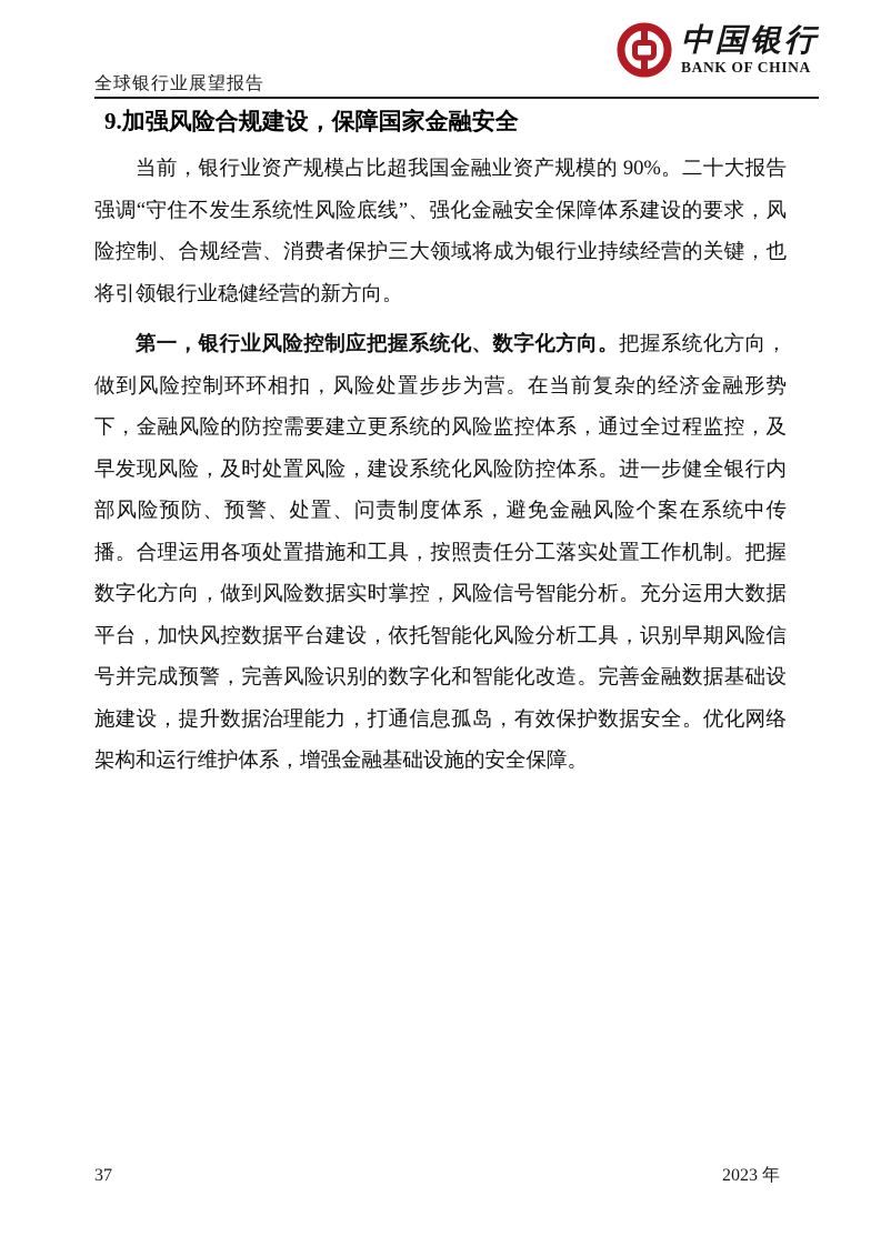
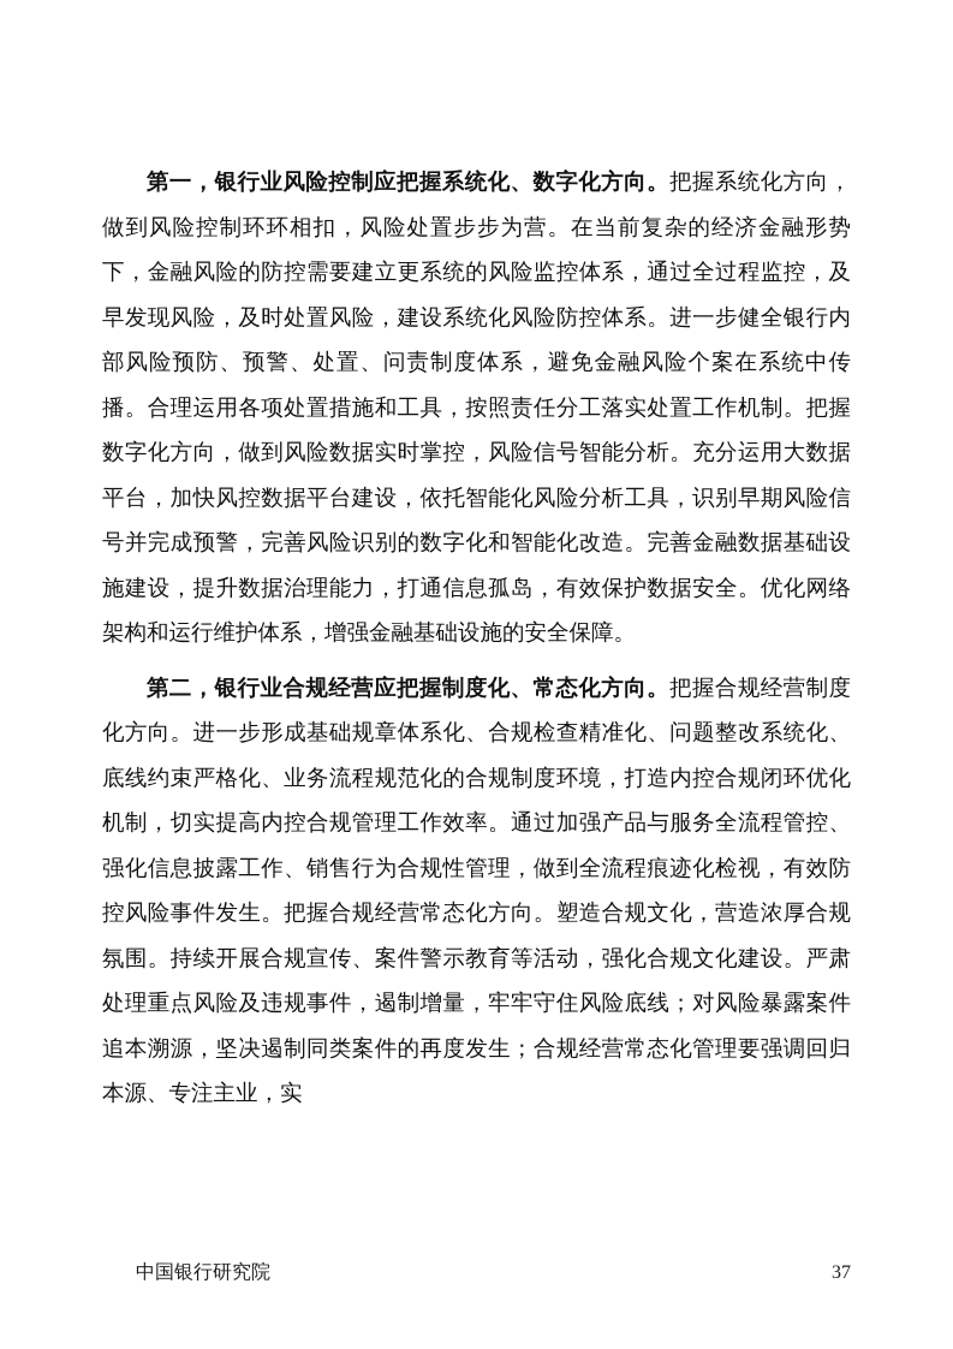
- 全球银行业展望报告
- 中国银行
- BANK OF CHINA
- 9.加强风险合规建设，保障国家金融安全
- 当前，银行业资产规模占比超我国金融业资产规模的 90%。二十大报告强调“守住不发生系统性风险底线”、强化金融安全保障体系建设的要求，风险控制、合规经营、消费者保护三大领域将成为银行业持续经营的关键，也将引领银行业稳健经营的新方向。
  第一，银行业风险控制应把握系统化、数字化方向。把握系统化方向，做到风险控制环环相扣，风险处置步步为营。在当前复杂的经济金融形势下，金融风险的防控需要建立更系统的风险监控体系，通过全过程监控，及早发现风险，及时处置风险，建设系统化风险防控体系。进一步健全银行内部风险预防、预警、处置、问责制度体系，避免金融风险个案在系统中传播。合理运用各项处置措施和工具，按照责任分工落实处置工作机制。把握数字化方向，做到风险数据实时掌控，风险信号智能分析。充分运用大数据平台，加快风控数据平台建设，依托智能化风险分析工具，识别早期风险信号并完成预警，完善风险识别的数字化和智能化改造。完善金融数据基础设施建设，提升数据治理能力，打通信息孤岛，有效保护数据安全。优化网络架构和运行维护体系，增强金融基础设施的安全保障。
+ 第二，银行业合规经营应把握制度化、常态化方向。把握合规经营制度化方向。进一步形成基础规章体系化、合规检查精准化、问题整改系统化、底线约束严格化、业务流程规范化的合规制度环境，打造内控合规闭环优化机制，切实提高内控合规管理工作效率。通过加强产品与服务全流程管控、强化信息披露工作、销售行为合规性管理，做到全流程痕迹化检视，有效防控风险事件发生。把握合规经营常态化方向。塑造合规文化，营造浓厚合规氛围。持续开展合规宣传、案件警示教育等活动，强化合规文化建设。严肃处理重点风险及违规事件，遏制增量，牢牢守住风险底线；对风险暴露案件追本溯源，坚决遏制同类案件的再度发生；合规经营常态化管理要强调回归本源、专注主业，实
+ 中国银行研究院
  37
- 2023 年
